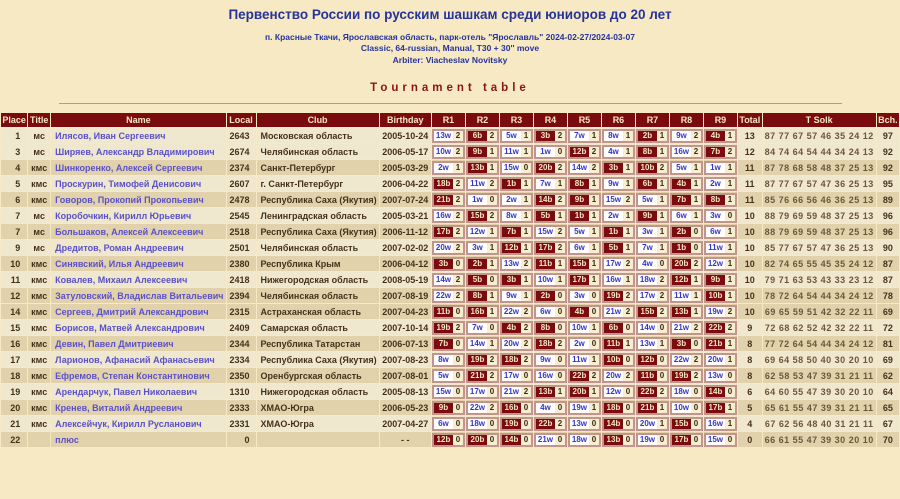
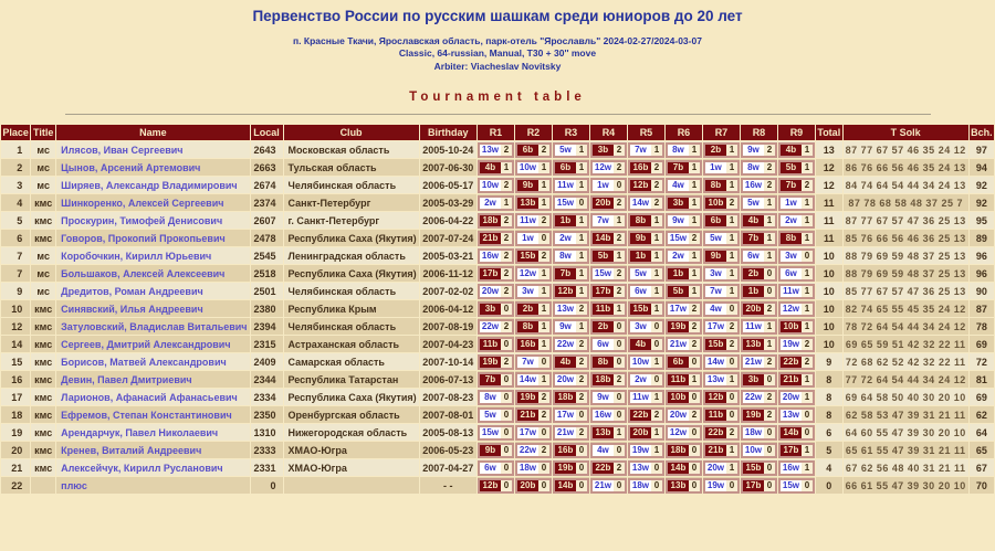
  Первенство России по русским шашкам среди юниоров до 20 лет
  п. Красные Ткачи, Ярославская область, парк-отель "Ярославль" 2024-02-27/2024-03-07
  Classic, 64-russian, Manual, T30 + 30'' move
  Arbiter: Viacheslav Novitsky
  Tournament table
  Place	Title	Name	Local	Club	Birthday	R1	R2	R3	R4	R5	R6	R7	R8	R9	Total	T Solk	Bch.
  1	мс	Илясов, Иван Сергеевич	2643	Московская область	2005-10-24	13w 2	6b 2	5w 1	3b 2	7w 1	8w 1	2b 1	9w 2	4b 1	13	87 77 67 57 46 35 24 12	97
+ 2	мс	Цынов, Арсений Артемович	2663	Тульская область	2007-06-30	4b 1	10w 1	6b 1	12w 2	16b 2	7b 1	1w 1	8w 2	5b 1	12	86 76 66 56 46 35 24 13	94
  3	мс	Ширяев, Александр Владимирович	2674	Челябинская область	2006-05-17	10w 2	9b 1	11w 1	1w 0	12b 2	4w 1	8b 1	16w 2	7b 2	12	84 74 64 54 44 34 24 13	92
- 4	кмс	Шинкоренко, Алексей Сергеевич	2374	Санкт-Петербург	2005-03-29	2w 1	13b 1	15w 0	20b 2	14w 2	3b 1	10b 2	5w 1	1w 1	11	87 78 68 58 48 37 25 13	92
+ 4	кмс	Шинкоренко, Алексей Сергеевич	2374	Санкт-Петербург	2005-03-29	2w 1	13b 1	15w 0	20b 2	14w 2	3b 1	10b 2	5w 1	1w 1	11	87 78 68 58 48 37 25 7	92
  5	кмс	Проскурин, Тимофей Денисович	2607	г. Санкт-Петербург	2006-04-22	18b 2	11w 2	1b 1	7w 1	8b 1	9w 1	6b 1	4b 1	2w 1	11	87 77 67 57 47 36 25 13	95
  6	кмс	Говоров, Прокопий Прокопьевич	2478	Республика Саха (Якутия)	2007-07-24	21b 2	1w 0	2w 1	14b 2	9b 1	15w 2	5w 1	7b 1	8b 1	11	85 76 66 56 46 36 25 13	89
  7	мс	Коробочкин, Кирилл Юрьевич	2545	Ленинградская область	2005-03-21	16w 2	15b 2	8w 1	5b 1	1b 1	2w 1	9b 1	6w 1	3w 0	10	88 79 69 59 48 37 25 13	96
  7	мс	Большаков, Алексей Алексеевич	2518	Республика Саха (Якутия)	2006-11-12	17b 2	12w 1	7b 1	15w 2	5w 1	1b 1	3w 1	2b 0	6w 1	10	88 79 69 59 48 37 25 13	96
  9	мс	Дредитов, Роман Андреевич	2501	Челябинская область	2007-02-02	20w 2	3w 1	12b 1	17b 2	6w 1	5b 1	7w 1	1b 0	11w 1	10	85 77 67 57 47 36 25 13	90
  10	кмс	Синявский, Илья Андреевич	2380	Республика Крым	2006-04-12	3b 0	2b 1	13w 2	11b 1	15b 1	17w 2	4w 0	20b 2	12w 1	10	82 74 65 55 45 35 24 12	87
- 11	кмс	Ковалев, Михаил Алексеевич	2418	Нижегородская область	2008-05-19	14w 2	5b 0	3b 1	10w 1	17b 1	16w 1	18w 2	12b 1	9b 1	10	79 71 63 53 43 33 23 12	87
  12	кмс	Затуловский, Владислав Витальевич	2394	Челябинская область	2007-08-19	22w 2	8b 1	9w 1	2b 0	3w 0	19b 2	17w 2	11w 1	10b 1	10	78 72 64 54 44 34 24 12	78
  14	кмс	Сергеев, Дмитрий Александрович	2315	Астраханская область	2007-04-23	11b 0	16b 1	22w 2	6w 0	4b 0	21w 2	15b 2	13b 1	19w 2	10	69 65 59 51 42 32 22 11	69
  15	кмс	Борисов, Матвей Александрович	2409	Самарская область	2007-10-14	19b 2	7w 0	4b 2	8b 0	10w 1	6b 0	14w 0	21w 2	22b 2	9	72 68 62 52 42 32 22 11	72
  16	кмс	Девин, Павел Дмитриевич	2344	Республика Татарстан	2006-07-13	7b 0	14w 1	20w 2	18b 2	2w 0	11b 1	13w 1	3b 0	21b 1	8	77 72 64 54 44 34 24 12	81
  17	кмс	Ларионов, Афанасий Афанасьевич	2334	Республика Саха (Якутия)	2007-08-23	8w 0	19b 2	18b 2	9w 0	11w 1	10b 0	12b 0	22w 2	20w 1	8	69 64 58 50 40 30 20 10	69
  18	кмс	Ефремов, Степан Константинович	2350	Оренбургская область	2007-08-01	5w 0	21b 2	17w 0	16w 0	22b 2	20w 2	11b 0	19b 2	13w 0	8	62 58 53 47 39 31 21 11	62
  19	кмс	Арендарчук, Павел Николаевич	1310	Нижегородская область	2005-08-13	15w 0	17w 0	21w 2	13b 1	20b 1	12w 0	22b 2	18w 0	14b 0	6	64 60 55 47 39 30 20 10	64
  20	кмс	Кренев, Виталий Андреевич	2333	ХМАО-Югра	2006-05-23	9b 0	22w 2	16b 0	4w 0	19w 1	18b 0	21b 1	10w 0	17b 1	5	65 61 55 47 39 31 21 11	65
  21	кмс	Алексейчук, Кирилл Русланович	2331	ХМАО-Югра	2007-04-27	6w 0	18w 0	19b 0	22b 2	13w 0	14b 0	20w 1	15b 0	16w 1	4	67 62 56 48 40 31 21 11	67
  22		плюс	0		- -	12b 0	20b 0	14b 0	21w 0	18w 0	13b 0	19w 0	17b 0	15w 0	0	66 61 55 47 39 30 20 10	70
